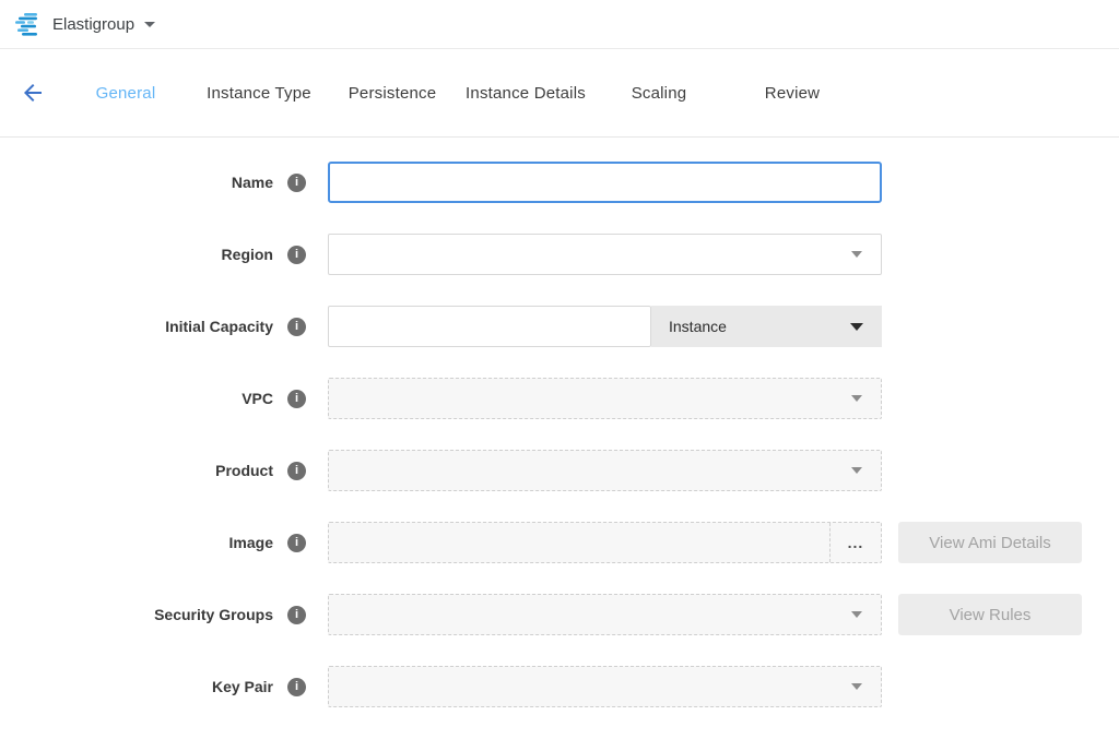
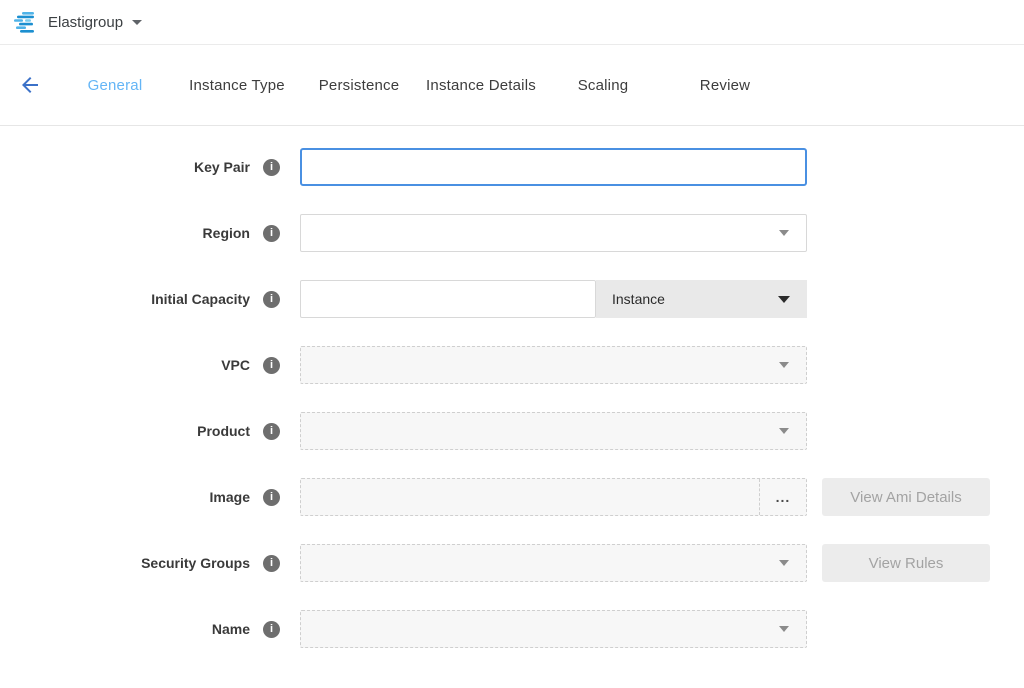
  Elastigroup
  General
  Instance Type
  Persistence
  Instance Details
  Scaling
  Review
- Name
+ Key Pair
  i
  Region
  i
  Initial Capacity
  i
  Instance
  VPC
  i
  Product
  i
  Image
  i
  ...
  View Ami Details
  Security Groups
  i
  View Rules
- Key Pair
+ Name
  i
